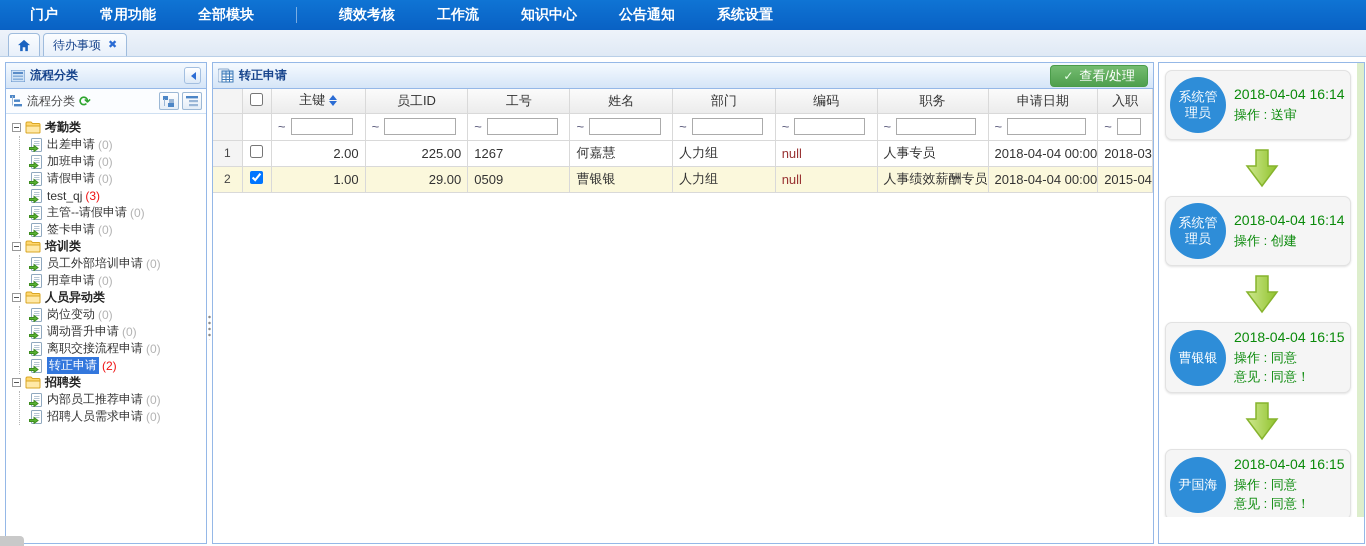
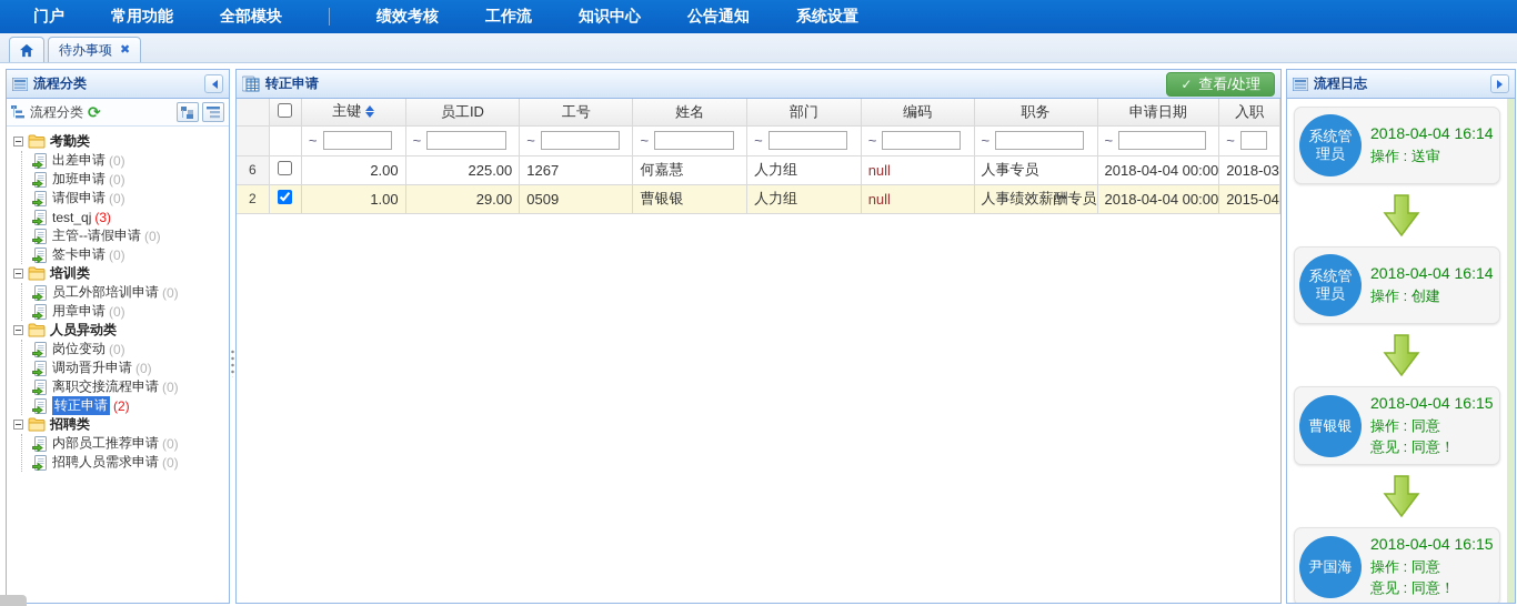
  门户
  常用功能
  全部模块
  绩效考核
  工作流
  知识中心
  公告通知
  系统设置
  待办事项
  ✖
  流程分类
  流程分类
  ⟳
  考勤类
  出差申请
  (0)
  加班申请
  (0)
  请假申请
  (0)
  test_qj
  (3)
  主管--请假申请
  (0)
  签卡申请
  (0)
  培训类
  员工外部培训申请
  (0)
  用章申请
  (0)
  人员异动类
  岗位变动
  (0)
  调动晋升申请
  (0)
  离职交接流程申请
  (0)
  转正申请
  (2)
  招聘类
  内部员工推荐申请
  (0)
  招聘人员需求申请
  (0)
  转正申请
  ✓
  查看/处理
  		主键	员工ID	工号	姓名	部门	编码	职务	申请日期	入职
  		~	~	~	~	~	~	~	~	~
- 1		2.00	225.00	1267	何嘉慧	人力组	null	人事专员	2018-04-04 00:00	2018-03
+ 6		2.00	225.00	1267	何嘉慧	人力组	null	人事专员	2018-04-04 00:00	2018-03
  2		1.00	29.00	0509	曹银银	人力组	null	人事绩效薪酬专员	2018-04-04 00:00	2015-04
+ 流程日志
  系统管理员
  2018-04-04 16:14
  操作 : 送审
  系统管理员
  2018-04-04 16:14
  操作 : 创建
  曹银银
  2018-04-04 16:15
  操作 : 同意
  意见 : 同意！
  尹国海
  2018-04-04 16:15
  操作 : 同意
  意见 : 同意！
